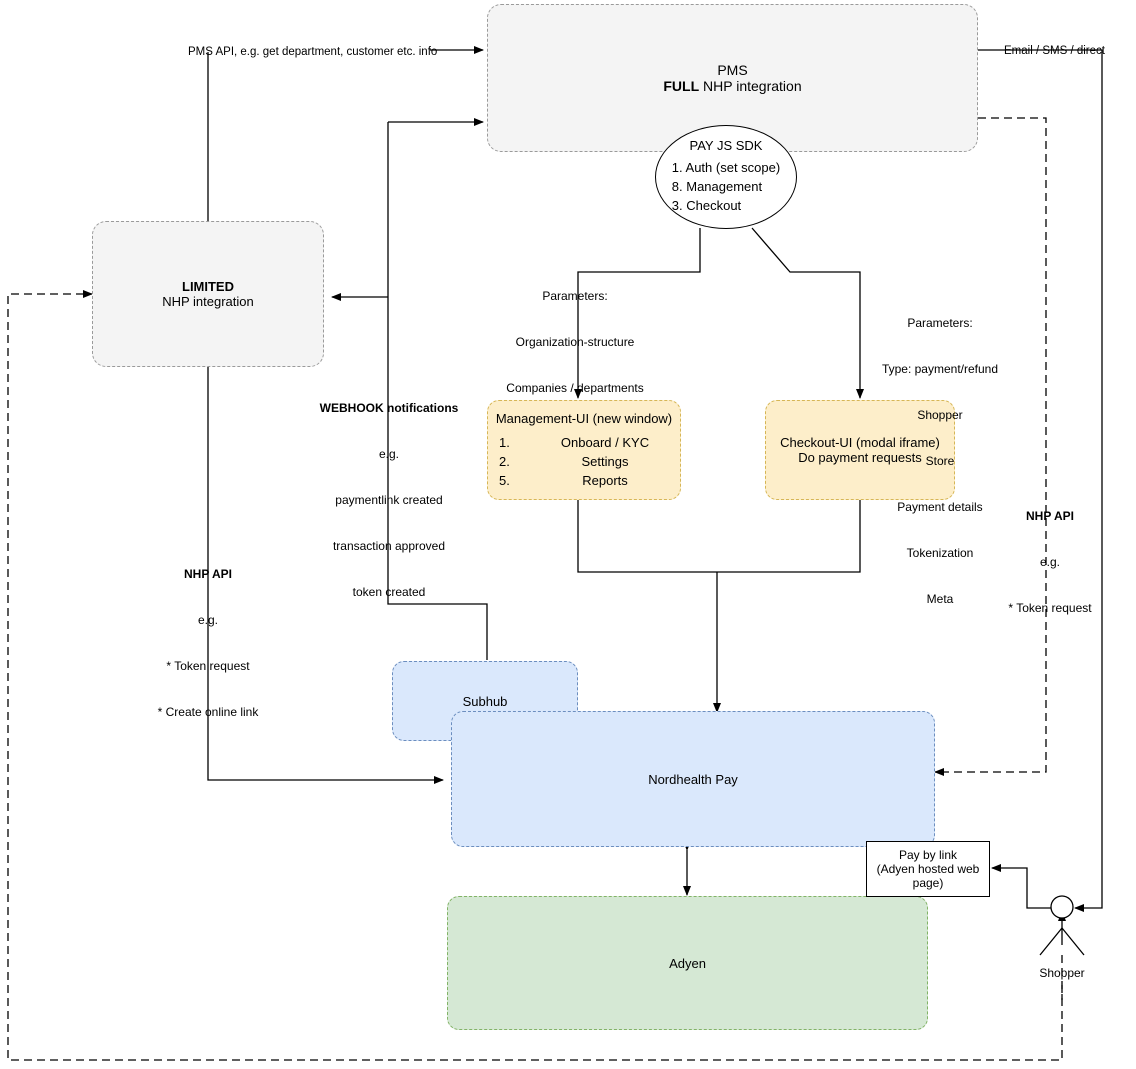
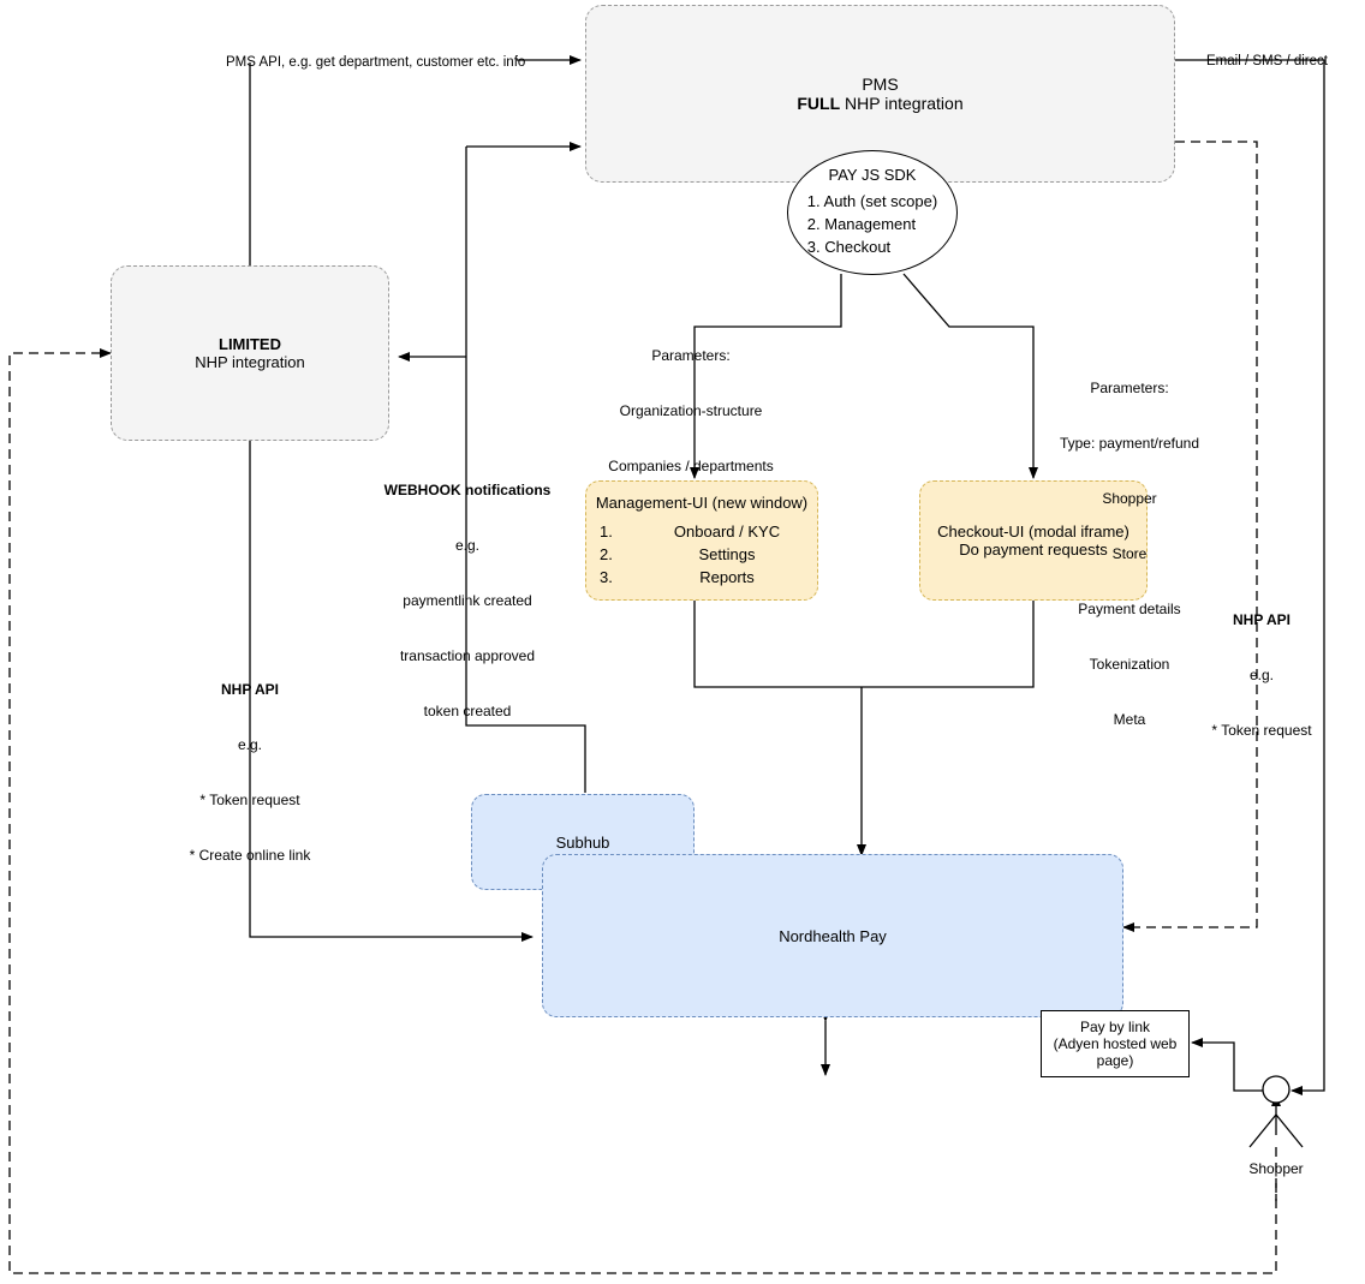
  PMS
  FULL NHP integration
  PAY JS SDK
  1. Auth (set scope)
- 8. Management
+ 2. Management
  3. Checkout
  LIMITED
  NHP integration
  Management-UI (new window)
  1. Onboard / KYC
  2. Settings
- 5. Reports
+ 3. Reports
  Checkout-UI (modal iframe)
  Do payment requests
  Subhub
  Nordhealth Pay
- Adyen
  Pay by link
  (Adyen hosted web
  page)
  Shopper
  PMS API, e.g. get department, customer etc. info
  Email / SMS / direct
  Parameters:
  Organization-structure
  Companies / departments
  Parameters:
  Type: payment/refund
  Shopper
  Store
  Payment details
  Tokenization
  Meta
  WEBHOOK notifications
  e.g.
  paymentlink created
  transaction approved
  token created
  NHP API
  e.g.
  * Token request
  * Create online link
  NHP API
  e.g.
  * Token request
